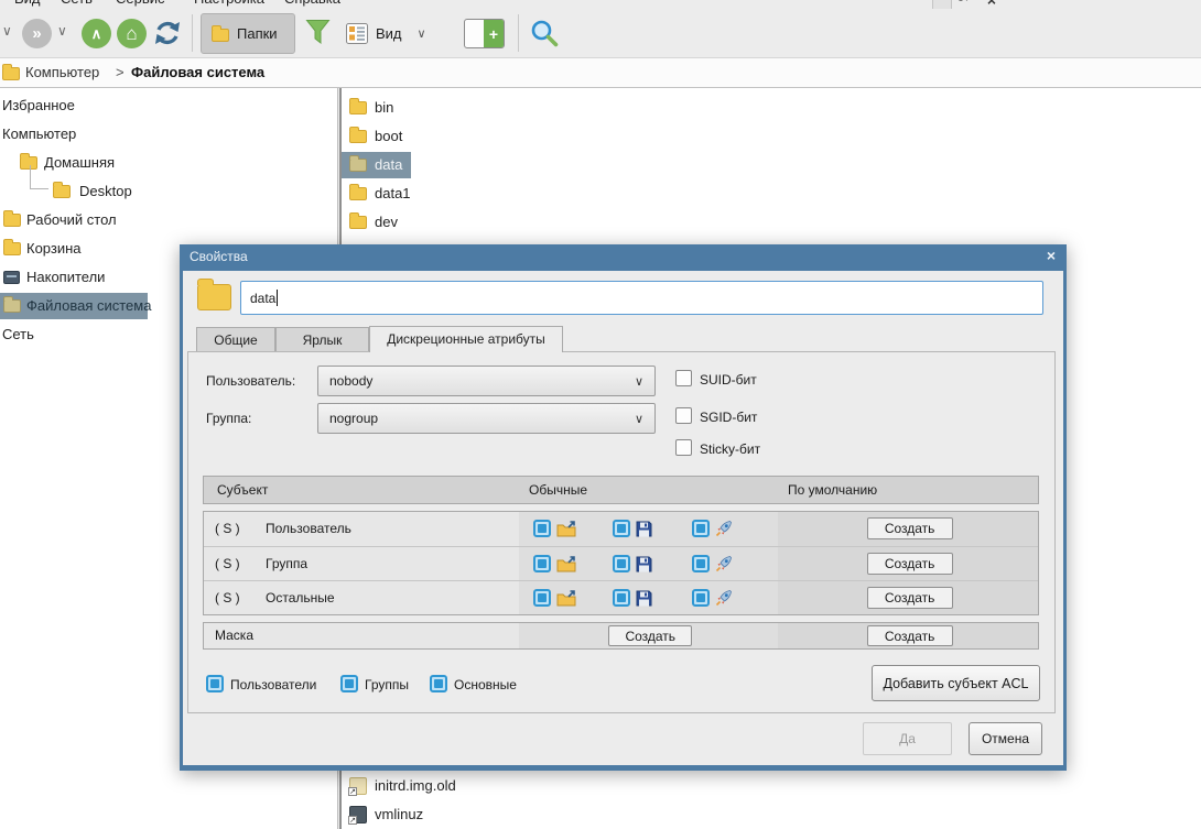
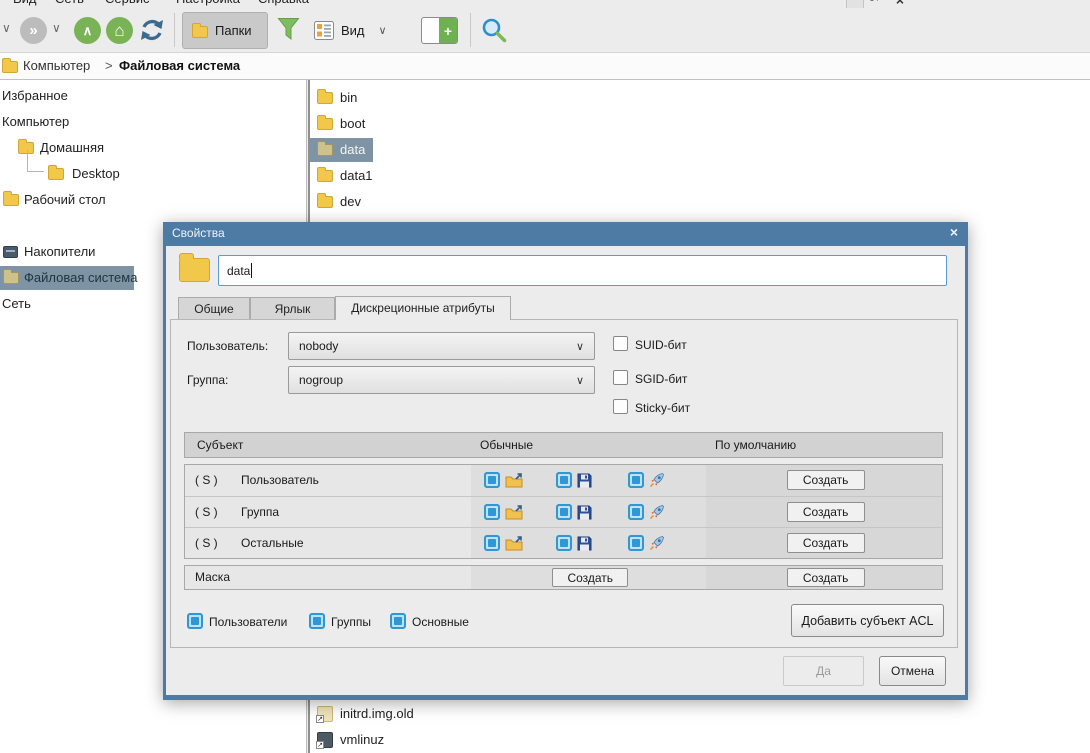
  ×
  ∨
  »
  ∨
  ∧
  ⌂
  Папки
  Вид
  ∨
  +
  Компьютер
  >
  Файловая система
  Избранное
  Компьютер
  Домашняя
  Desktop
  Рабочий стол
- Корзина
  Накопители
  Файловая система
  Сеть
  bin
  boot
  data
  data1
  dev
  initrd.img.old
  vmlinuz
  Свойства
  ×
  data
  Общие
  Ярлык
  Дискреционные атрибуты
  Пользователь:
  nobody
  ∨
  SUID-бит
  Группа:
  nogroup
  ∨
  SGID-бит
  Sticky-бит
  Субъект
  Обычные
  По умолчанию
  ( S )
  Пользователь
  Создать
  ( S )
  Группа
  Создать
  ( S )
  Остальные
  Создать
  Маска
  Создать
  Создать
  Пользователи
  Группы
  Основные
  Добавить субъект ACL
  Да
  Отмена
